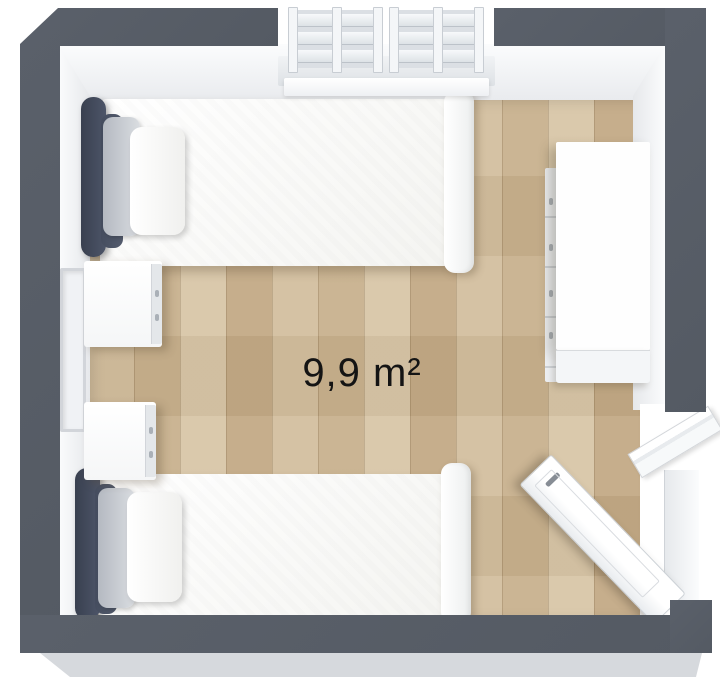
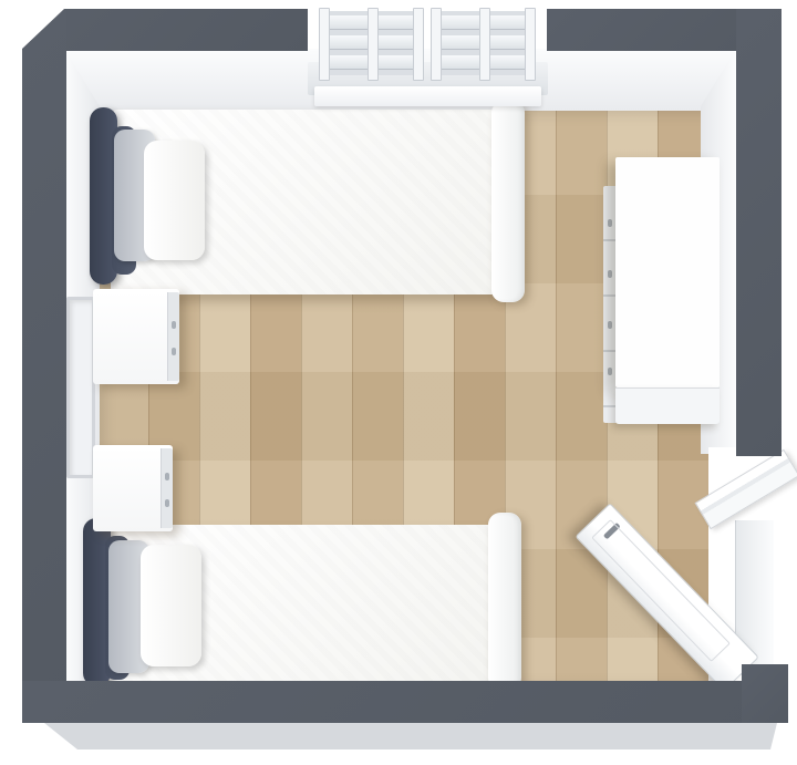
- 9,9 m²
